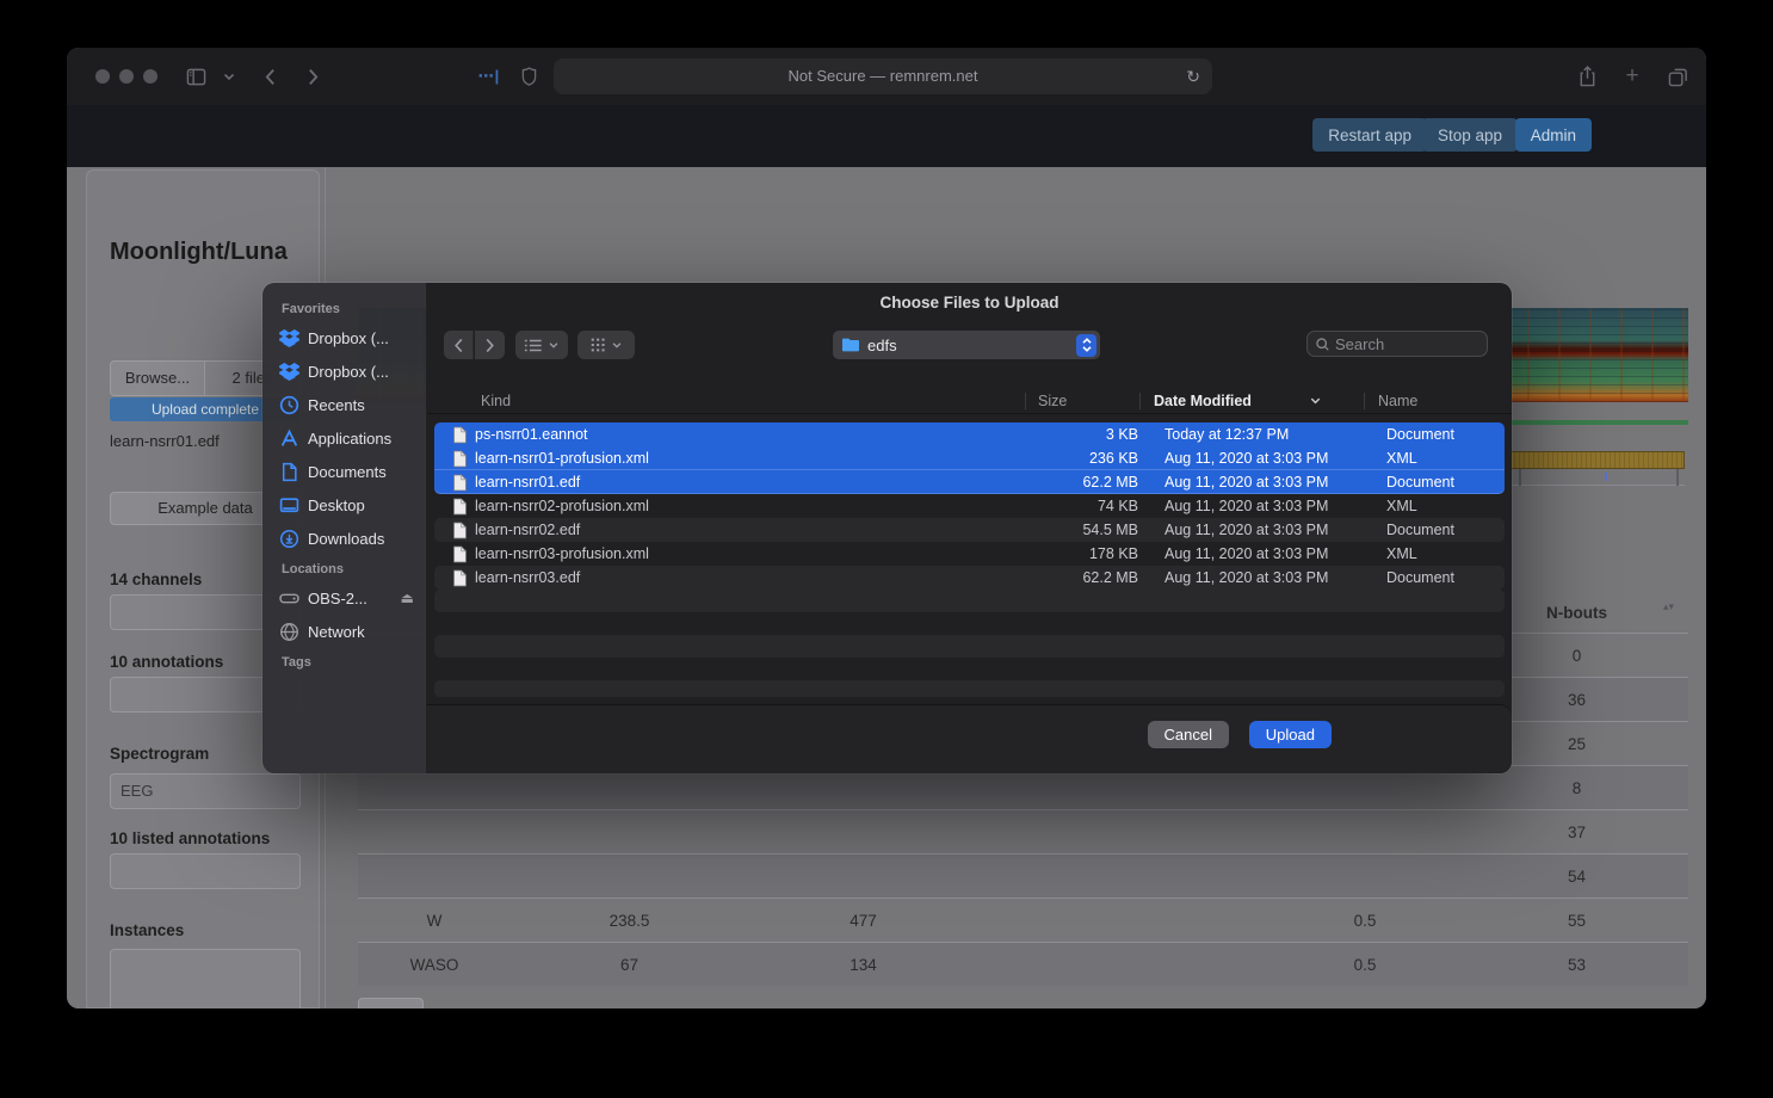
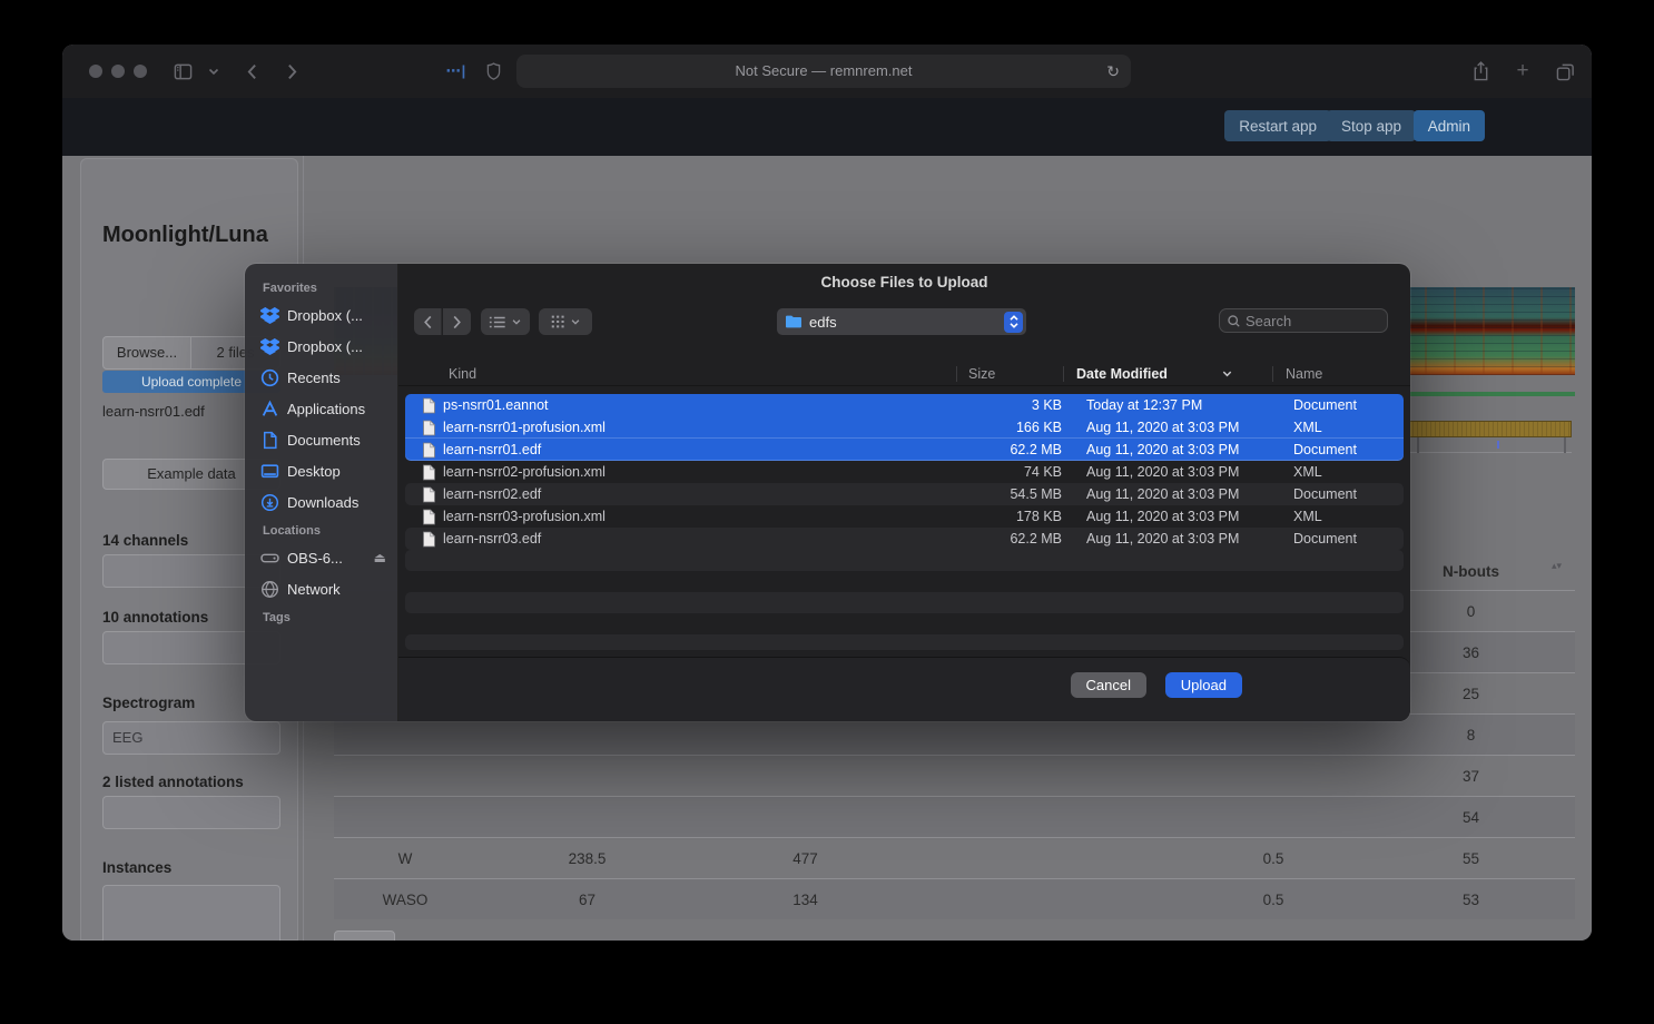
  ⋯|
  Not Secure — remnrem.net
  ↻
  +
  Restart app
  Stop app
  Admin
  Moonlight/Luna
  Browse...
  2 file
  Upload complete
  learn-nsrr01.edf
  Example data
  14 channels
  10 annotations
  Spectrogram
  EEG
- 10 listed annotations
+ 2 listed annotations
  Instances
  N-bouts
  ▴▾
  0
  36
  25
  8
  37
  54
  W
  238.5
  477
  0.5
  55
  WASO
  67
  134
  0.5
  53
  Favorites
  Dropbox (...
  Dropbox (...
  Recents
  Applications
  Documents
  Desktop
  Downloads
  Locations
- OBS-2...
+ OBS-6...
  ⏏
  Network
  Tags
  Choose Files to Upload
  edfs
  Search
  Kind
  Size
  Date Modified
  Name
  ps-nsrr01.eannot
  3 KB
  Today at 12:37 PM
  Document
  learn-nsrr01-profusion.xml
- 236 KB
+ 166 KB
  Aug 11, 2020 at 3:03 PM
  XML
  learn-nsrr01.edf
  62.2 MB
  Aug 11, 2020 at 3:03 PM
  Document
  learn-nsrr02-profusion.xml
  74 KB
  Aug 11, 2020 at 3:03 PM
  XML
  learn-nsrr02.edf
  54.5 MB
  Aug 11, 2020 at 3:03 PM
  Document
  learn-nsrr03-profusion.xml
  178 KB
  Aug 11, 2020 at 3:03 PM
  XML
  learn-nsrr03.edf
  62.2 MB
  Aug 11, 2020 at 3:03 PM
  Document
  Cancel
  Upload
